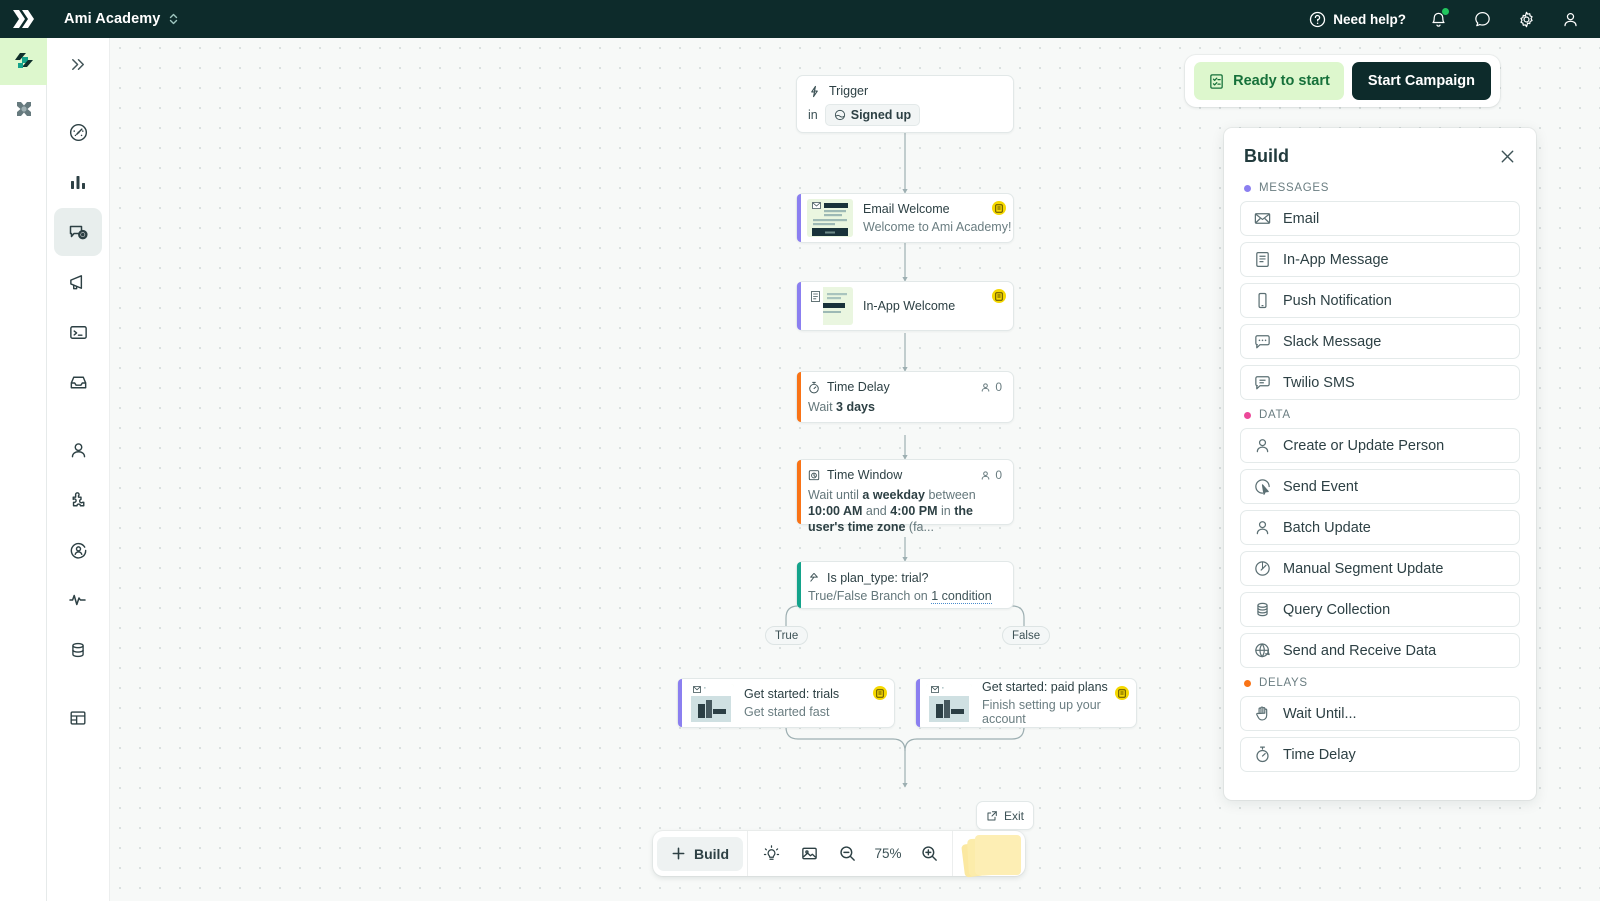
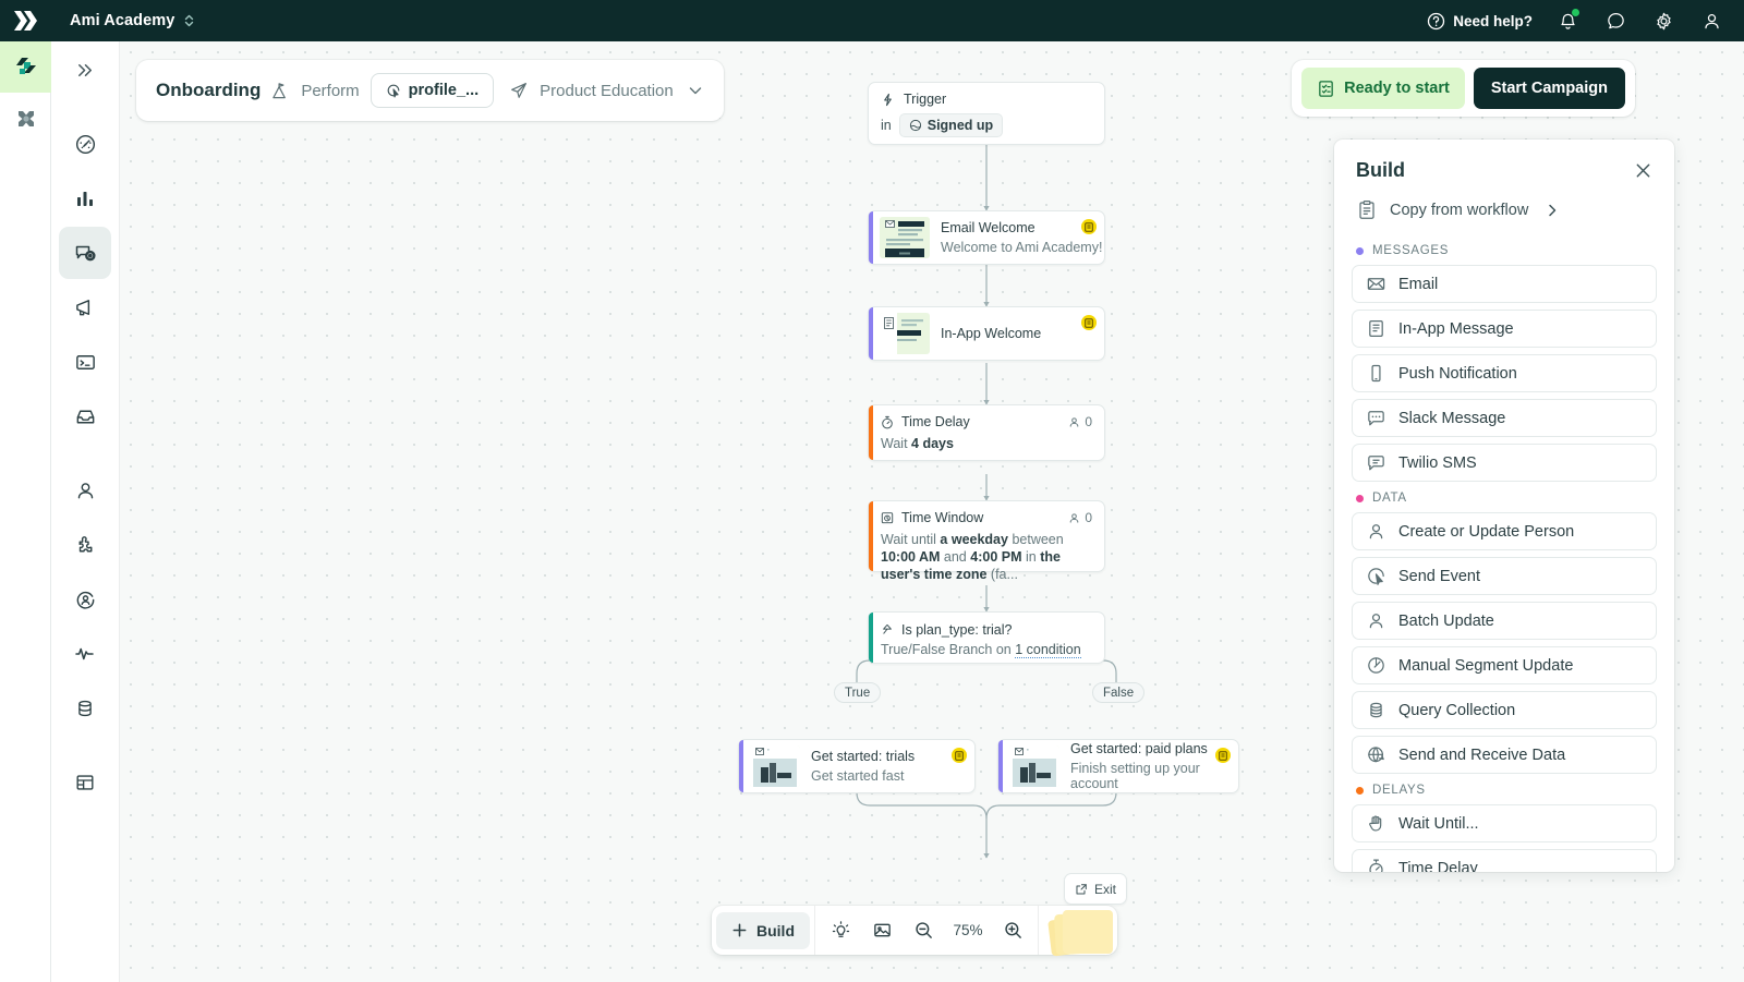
  Ami Academy
  Need help?
+ Onboarding
+ Perform
+ profile_...
+ Product Education
  Ready to start
  Start Campaign
  Trigger
  in
  Signed up
  Email Welcome
  Welcome to Ami Academy!
  In-App Welcome
  Time Delay
  0
- Wait 3 days
+ Wait 4 days
  Time Window
  0
  Wait until a weekday between 10:00 AM and 4:00 PM in the user's time zone (fa...
  Is plan_type: trial?
  True/False Branch on 1 condition
  True
  False
  Get started: trials
  Get started fast
  Get started: paid plans
  Finish setting up your account
  Exit
  Build
  75%
  Build
+ Copy from workflow
  MESSAGES
  Email
  In-App Message
  Push Notification
  Slack Message
  Twilio SMS
  DATA
  Create or Update Person
  Send Event
  Batch Update
  Manual Segment Update
  Query Collection
  Send and Receive Data
  DELAYS
  Wait Until...
  Time Delay
